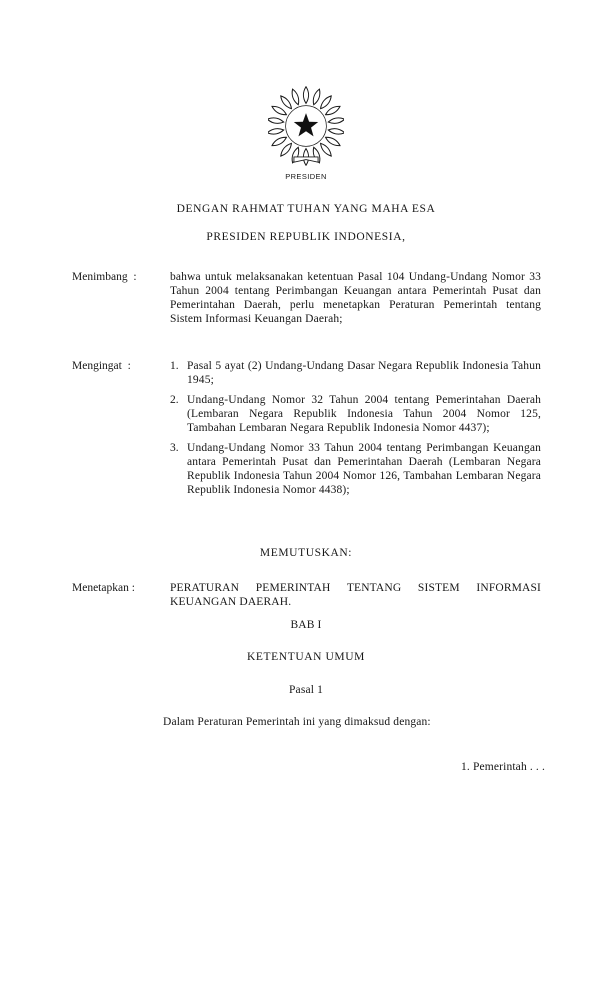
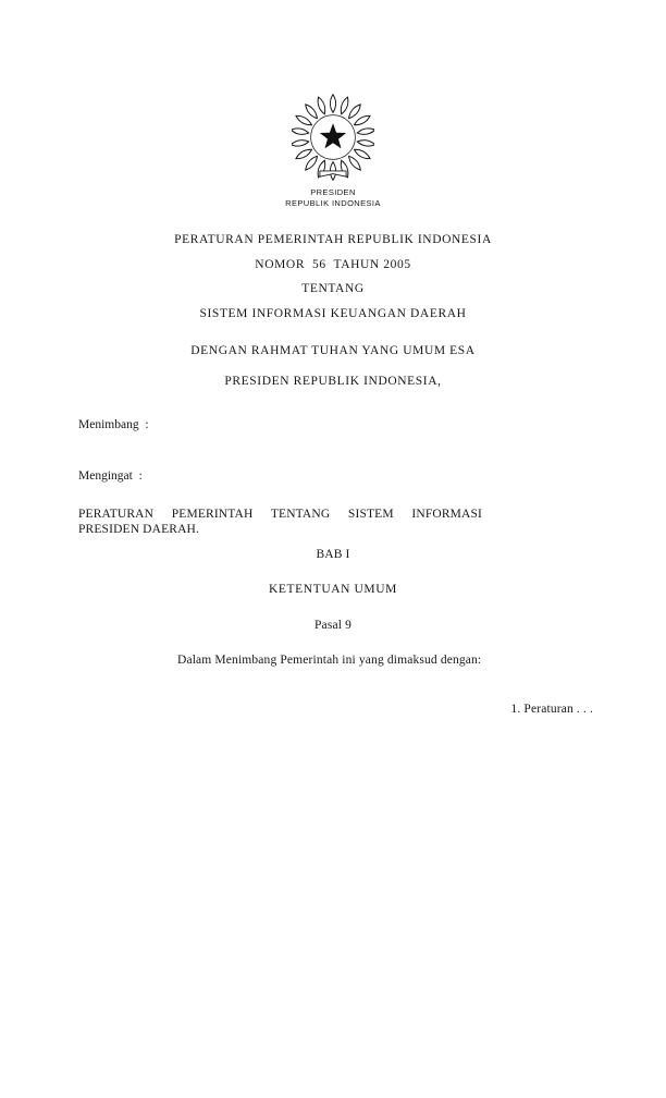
  PRESIDEN
+ REPUBLIK INDONESIA
+ PERATURAN PEMERINTAH REPUBLIK INDONESIA
+ NOMOR 56 TAHUN 2005
+ TENTANG
+ SISTEM INFORMASI KEUANGAN DAERAH
- DENGAN RAHMAT TUHAN YANG MAHA ESA
+ DENGAN RAHMAT TUHAN YANG UMUM ESA
  PRESIDEN REPUBLIK INDONESIA,
  Menimbang :
- bahwa untuk melaksanakan ketentuan Pasal 104 Undang-Undang Nomor 33 Tahun 2004 tentang Perimbangan Keuangan antara Pemerintah Pusat dan Pemerintahan Daerah, perlu menetapkan Peraturan Pemerintah tentang Sistem Informasi Keuangan Daerah;
  Mengingat :
- 1.
- Pasal 5 ayat (2) Undang-Undang Dasar Negara Republik Indonesia Tahun 1945;
- 2.
- Undang-Undang Nomor 32 Tahun 2004 tentang Pemerintahan Daerah (Lembaran Negara Republik Indonesia Tahun 2004 Nomor 125, Tambahan Lembaran Negara Republik Indonesia Nomor 4437);
- 3.
- Undang-Undang Nomor 33 Tahun 2004 tentang Perimbangan Keuangan antara Pemerintah Pusat dan Pemerintahan Daerah (Lembaran Negara Republik Indonesia Tahun 2004 Nomor 126, Tambahan Lembaran Negara Republik Indonesia Nomor 4438);
- MEMUTUSKAN:
- Menetapkan :
- PERATURAN PEMERINTAH TENTANG SISTEM INFORMASI KEUANGAN DAERAH.
+ PERATURAN PEMERINTAH TENTANG SISTEM INFORMASI PRESIDEN DAERAH.
  BAB I
  KETENTUAN UMUM
- Pasal 1
+ Pasal 9
- Dalam Peraturan Pemerintah ini yang dimaksud dengan:
+ Dalam Menimbang Pemerintah ini yang dimaksud dengan:
- 1. Pemerintah . . .
+ 1. Peraturan . . .
